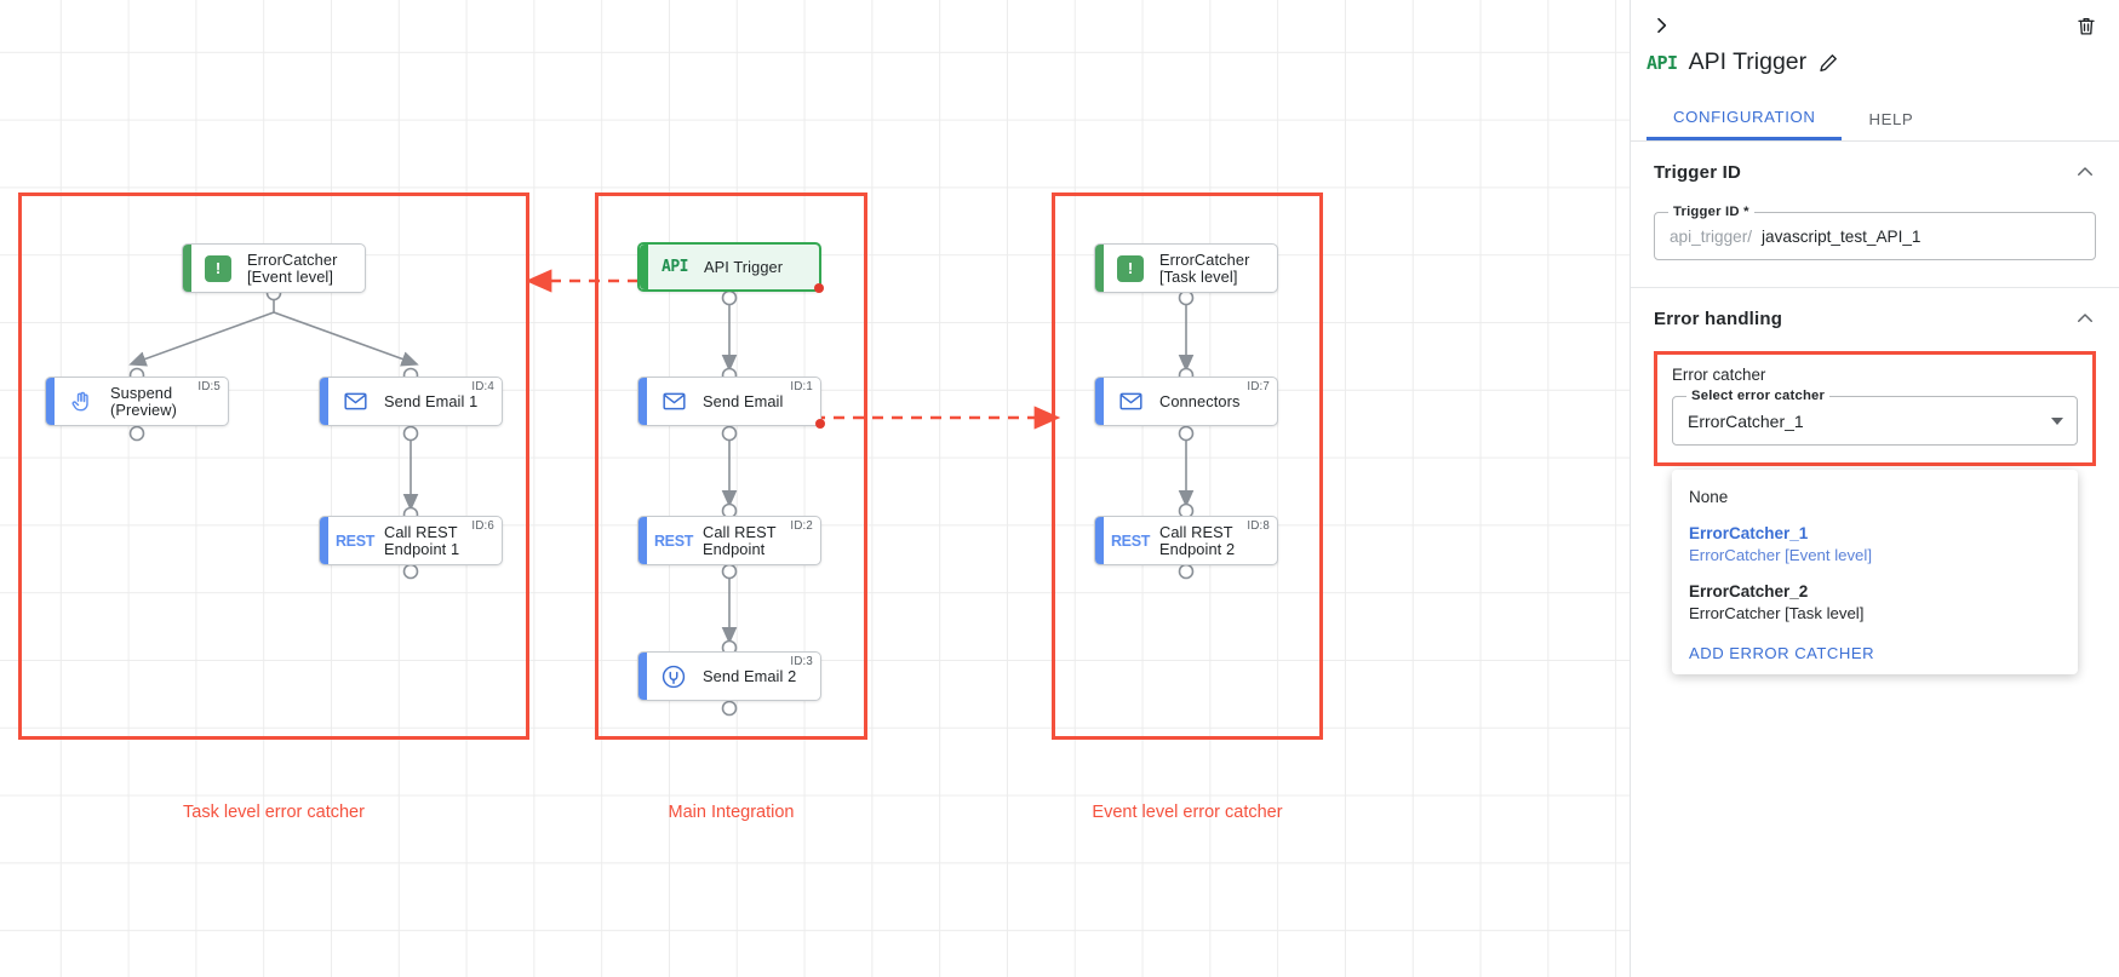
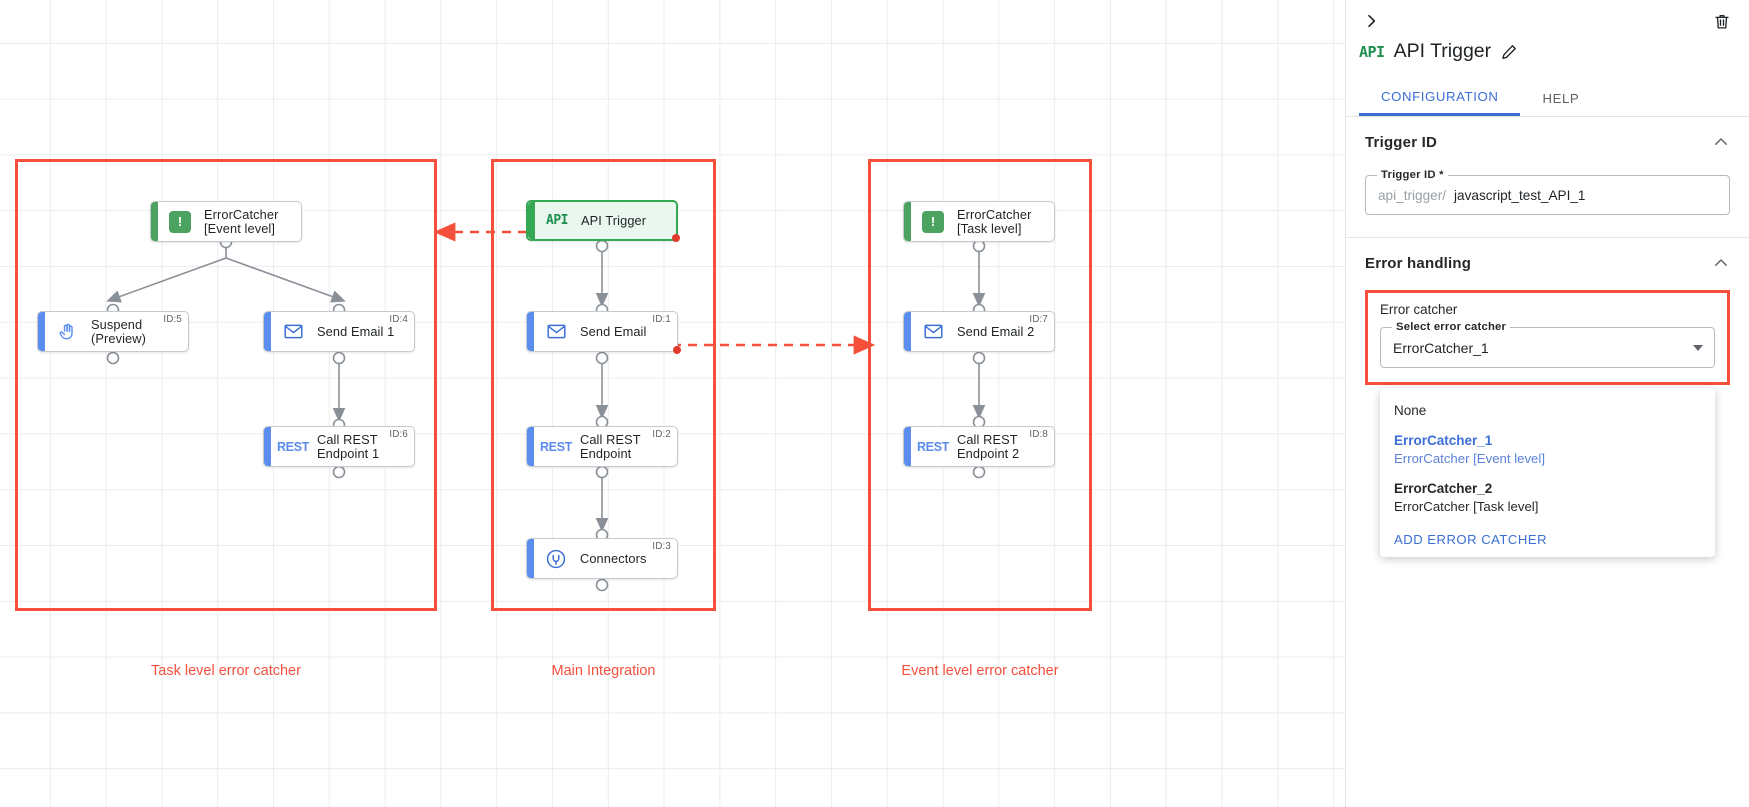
  Task level error catcher
  Main Integration
  Event level error catcher
  !
  ErrorCatcher
  [Event level]
  Suspend
  (Preview)
  ID:5
  Send Email 1
  ID:4
  REST
  Call REST
  Endpoint 1
  ID:6
  API
  API Trigger
  Send Email
  ID:1
  REST
  Call REST
  Endpoint
  ID:2
- Send Email 2
+ Connectors
  ID:3
  !
  ErrorCatcher
  [Task level]
- Connectors
+ Send Email 2
  ID:7
  REST
  Call REST
  Endpoint 2
  ID:8
  API
  API Trigger
  CONFIGURATION
  HELP
  Trigger ID
  Trigger ID *
  api_trigger/
  javascript_test_API_1
  Error handling
  Error catcher
  Select error catcher
  ErrorCatcher_1
  None
  ErrorCatcher_1
  ErrorCatcher [Event level]
  ErrorCatcher_2
  ErrorCatcher [Task level]
  ADD ERROR CATCHER
